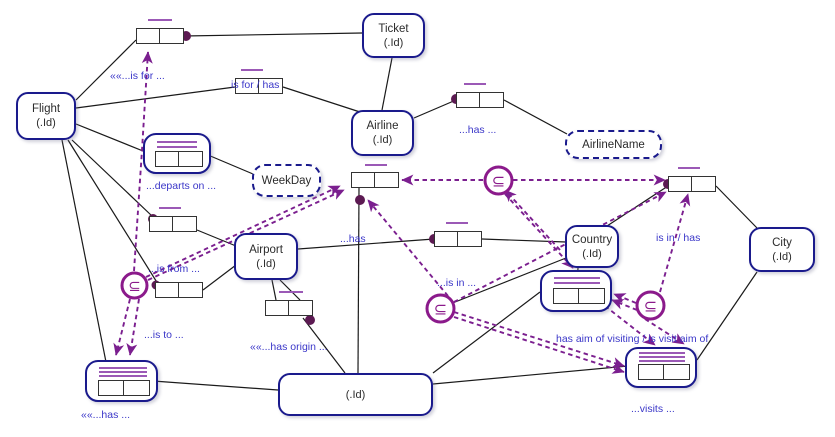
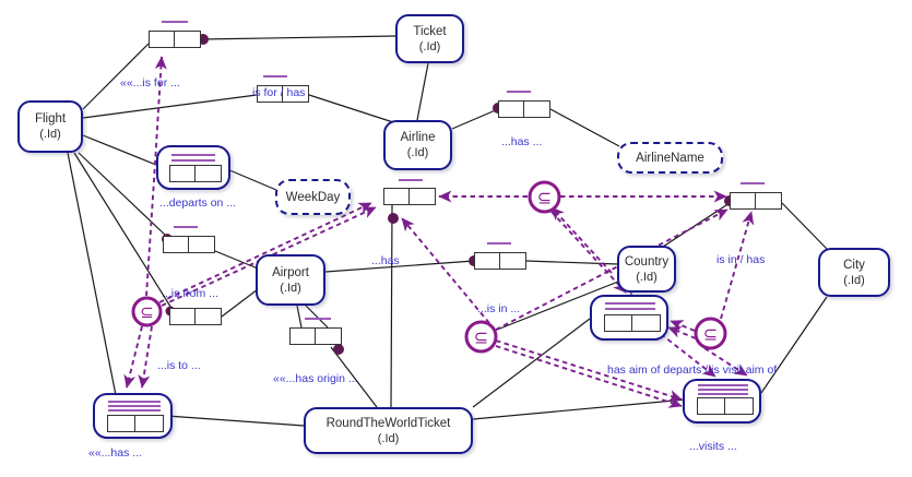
  Flight
  (.Id)
  Ticket
  (.Id)
  Airline
  (.Id)
  Airport
  (.Id)
  Country
  (.Id)
  City
  (.Id)
+ RoundTheWorldTicket
  (.Id)
  WeekDay
  AirlineName
  ⊆
  ⊆
  ⊆
  ⊆
  ««...is for ...
  is for / has
  ...has ...
  ...is from ...
  ««...has origin ...
  ...has
  ...is in ...
  is in / has
  ...departs on ...
  ««...has ...
  ...visits ...
- has aim of visiting / is visit aim of
+ has aim of departs / is visit aim of
  ...is to ...
